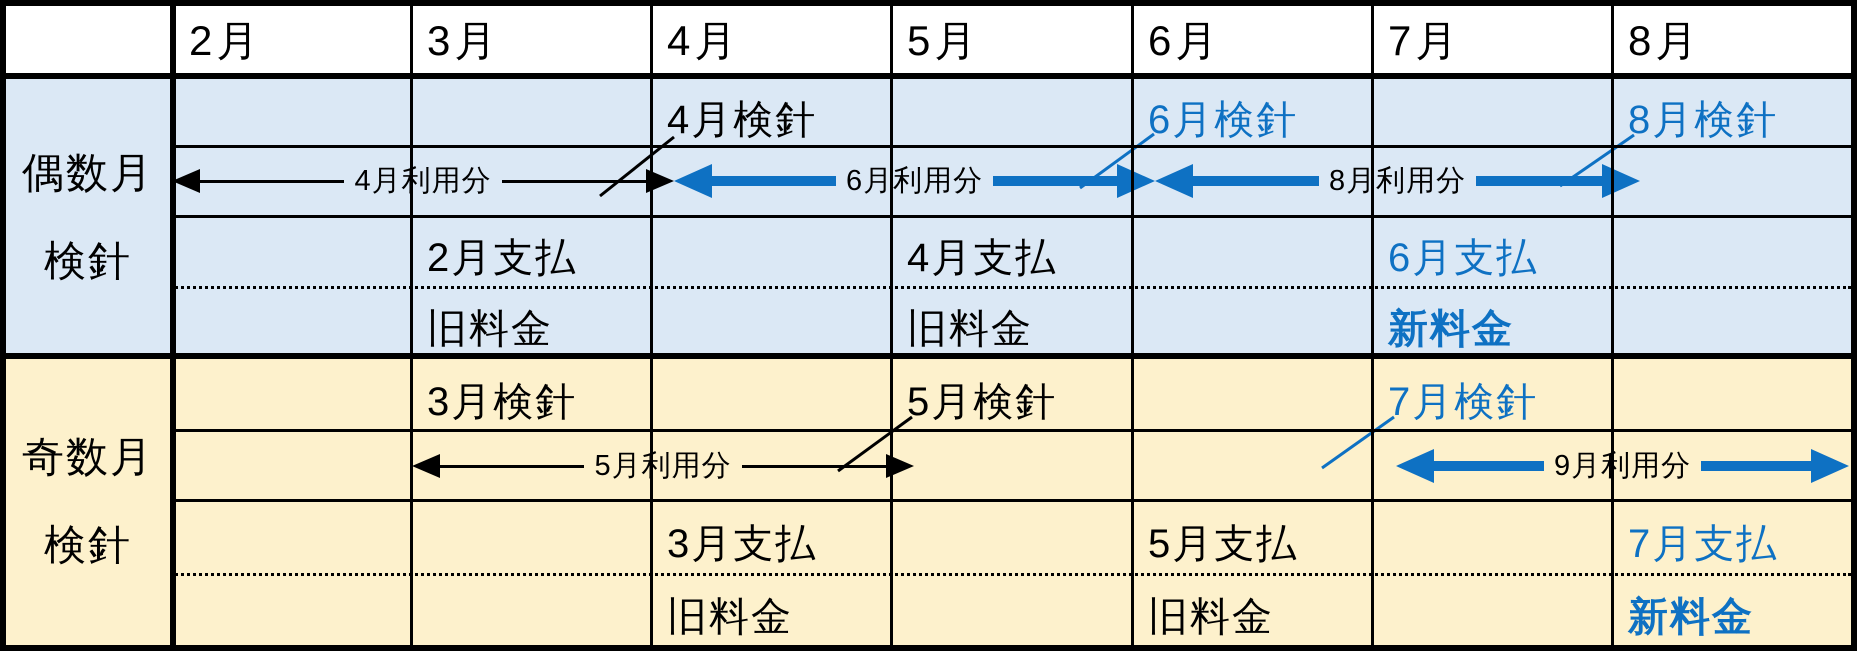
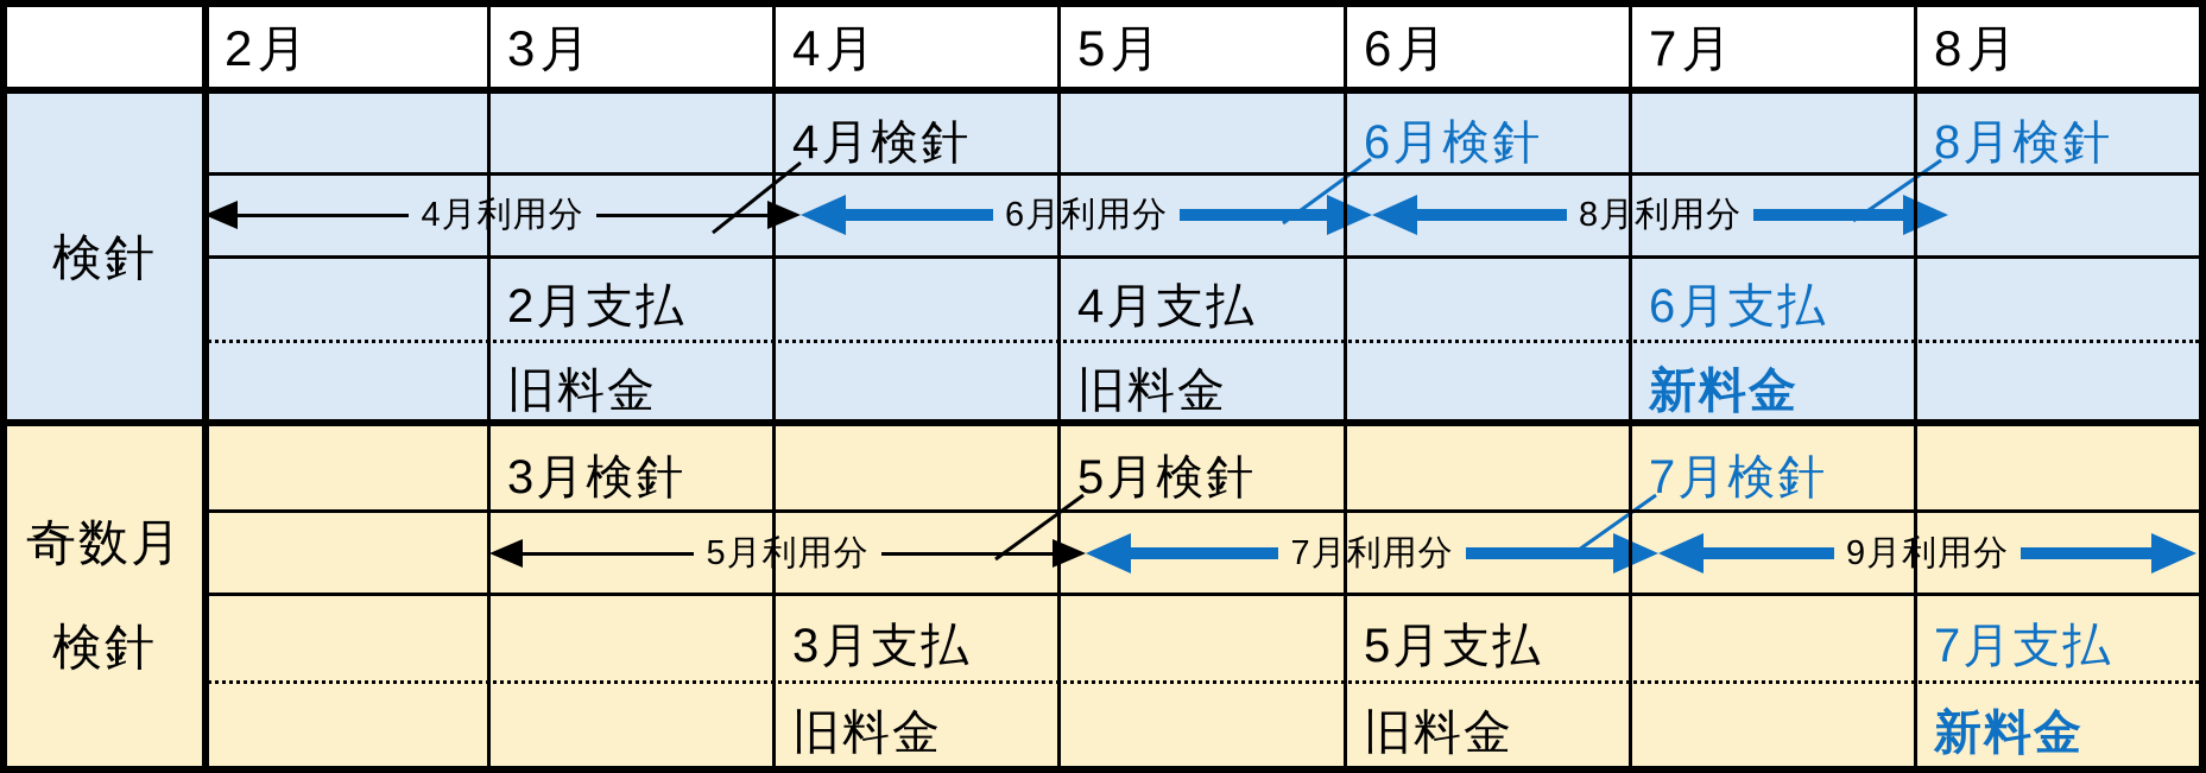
  2月
  3月
  4月
  5月
  6月
  7月
  8月
- 偶数月
  検針
  奇数月
  検針
  4月検針
  6月検針
  8月検針
  2月支払
  4月支払
  6月支払
  旧料金
  旧料金
  新料金
  3月検針
  5月検針
  7月検針
  3月支払
  5月支払
  7月支払
  旧料金
  旧料金
  新料金
  4月利用分
  6月利用分
  8月利用分
  5月利用分
+ 7月利用分
  9月利用分
